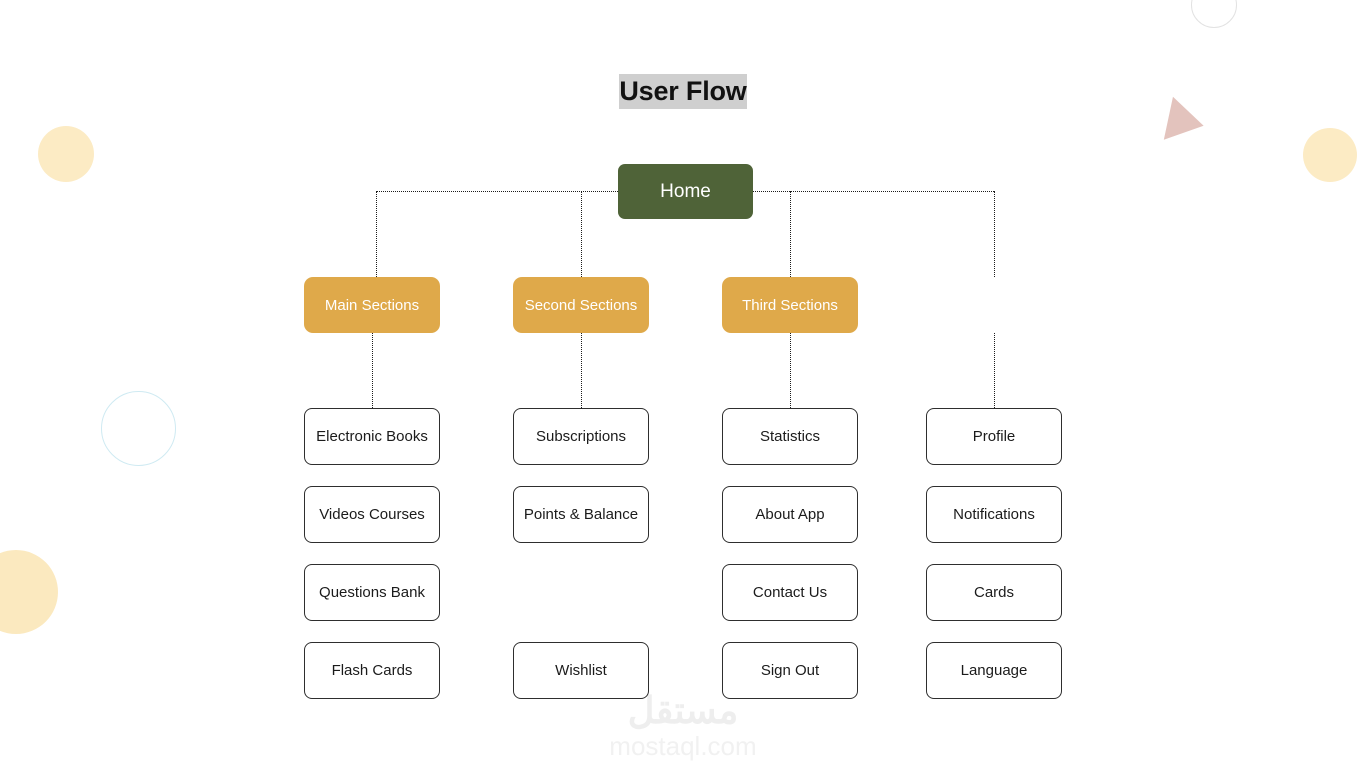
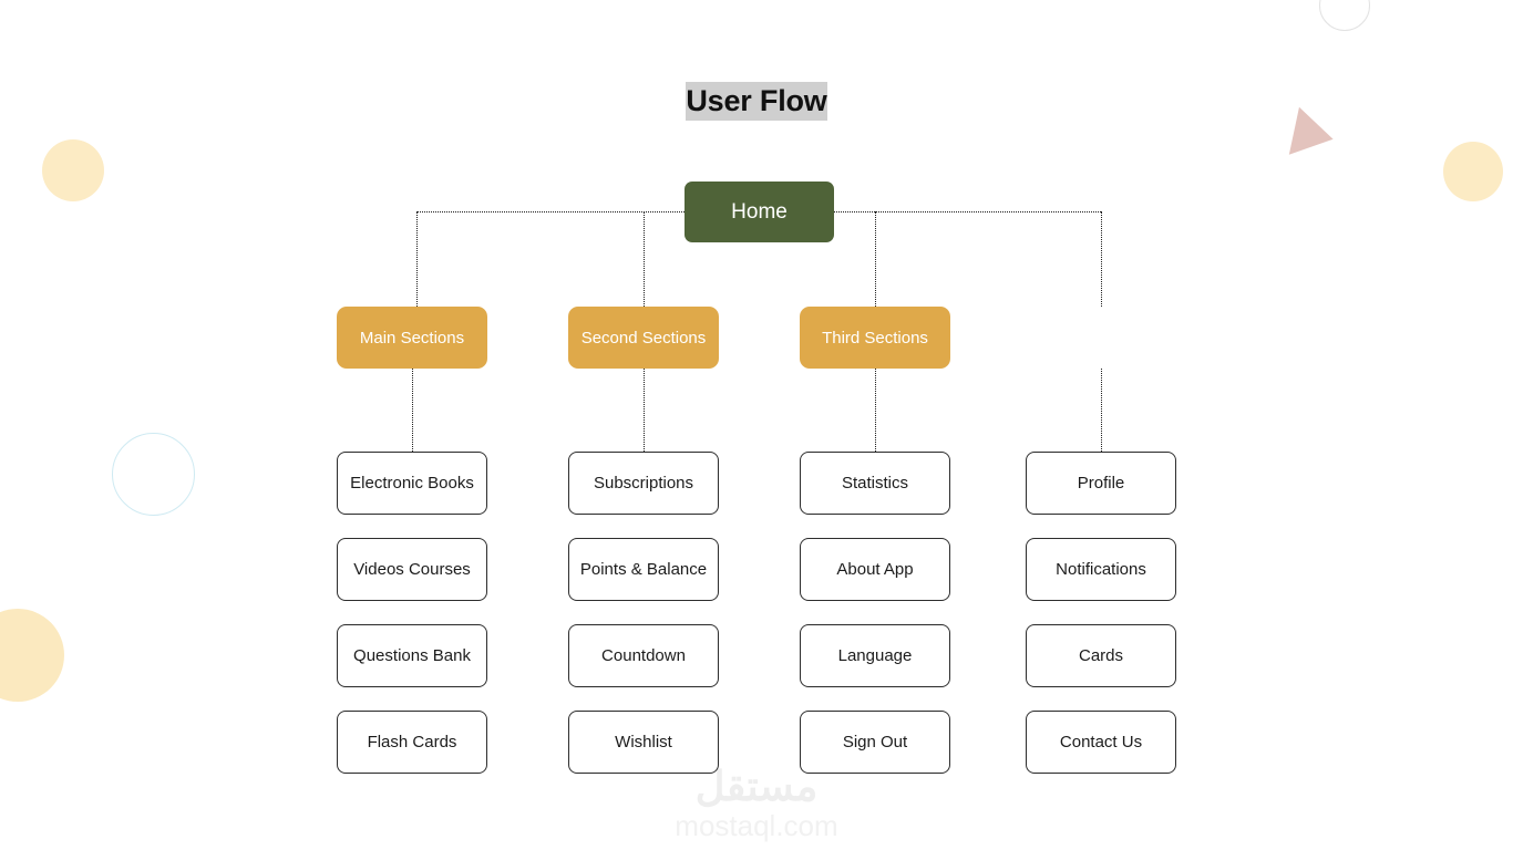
  User Flow
  Home
  Main Sections
  Second Sections
  Third Sections
  Electronic Books
  Videos Courses
  Questions Bank
  Flash Cards
  Subscriptions
  Points & Balance
+ Countdown
  Wishlist
  Statistics
  About App
- Contact Us
+ Language
  Sign Out
  Profile
  Notifications
  Cards
- Language
+ Contact Us
